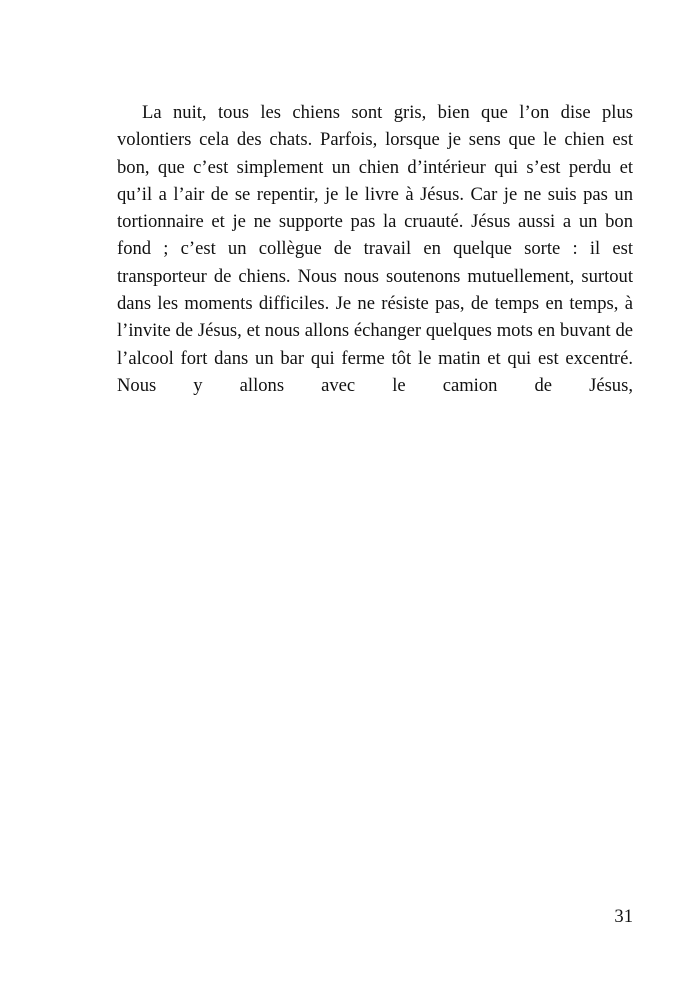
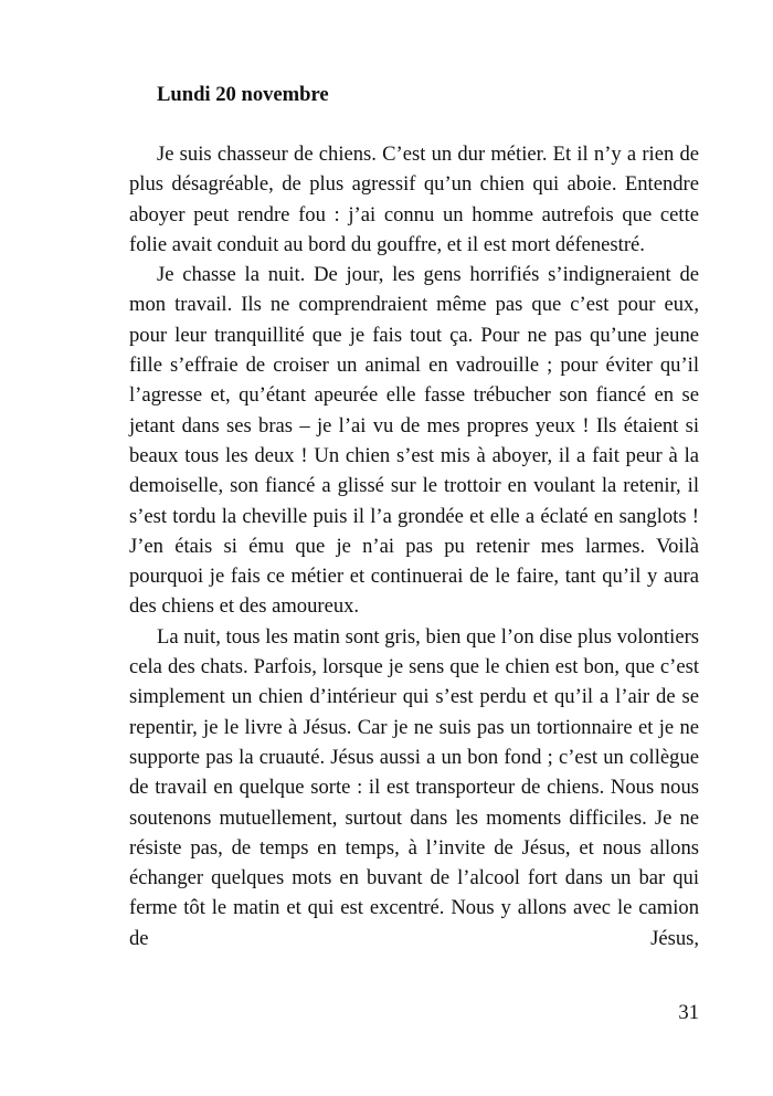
+ Lundi 20 novembre
+ Je suis chasseur de chiens. C’est un dur métier. Et il n’y a rien de plus désagréable, de plus agressif qu’un chien qui aboie. Entendre aboyer peut rendre fou : j’ai connu un homme autrefois que cette folie avait conduit au bord du gouffre, et il est mort défenestré.
+ Je chasse la nuit. De jour, les gens horrifiés s’indigneraient de mon travail. Ils ne comprendraient même pas que c’est pour eux, pour leur tranquillité que je fais tout ça. Pour ne pas qu’une jeune fille s’effraie de croiser un animal en vadrouille ; pour éviter qu’il l’agresse et, qu’étant apeurée elle fasse trébucher son fiancé en se jetant dans ses bras – je l’ai vu de mes propres yeux ! Ils étaient si beaux tous les deux ! Un chien s’est mis à aboyer, il a fait peur à la demoiselle, son fiancé a glissé sur le trottoir en voulant la retenir, il s’est tordu la cheville puis il l’a grondée et elle a éclaté en sanglots ! J’en étais si ému que je n’ai pas pu retenir mes larmes. Voilà pourquoi je fais ce métier et continuerai de le faire, tant qu’il y aura des chiens et des amoureux.
- La nuit, tous les chiens sont gris, bien que l’on dise plus volontiers cela des chats. Parfois, lorsque je sens que le chien est bon, que c’est simplement un chien d’intérieur qui s’est perdu et qu’il a l’air de se repentir, je le livre à Jésus. Car je ne suis pas un tortionnaire et je ne supporte pas la cruauté. Jésus aussi a un bon fond ; c’est un collègue de travail en quelque sorte : il est transporteur de chiens. Nous nous soutenons mutuellement, surtout dans les moments difficiles. Je ne résiste pas, de temps en temps, à l’invite de Jésus, et nous allons échanger quelques mots en buvant de l’alcool fort dans un bar qui ferme tôt le matin et qui est excentré. Nous y allons avec le camion de Jésus,
+ La nuit, tous les matin sont gris, bien que l’on dise plus volontiers cela des chats. Parfois, lorsque je sens que le chien est bon, que c’est simplement un chien d’intérieur qui s’est perdu et qu’il a l’air de se repentir, je le livre à Jésus. Car je ne suis pas un tortionnaire et je ne supporte pas la cruauté. Jésus aussi a un bon fond ; c’est un collègue de travail en quelque sorte : il est transporteur de chiens. Nous nous soutenons mutuellement, surtout dans les moments difficiles. Je ne résiste pas, de temps en temps, à l’invite de Jésus, et nous allons échanger quelques mots en buvant de l’alcool fort dans un bar qui ferme tôt le matin et qui est excentré. Nous y allons avec le camion de Jésus,
  31
